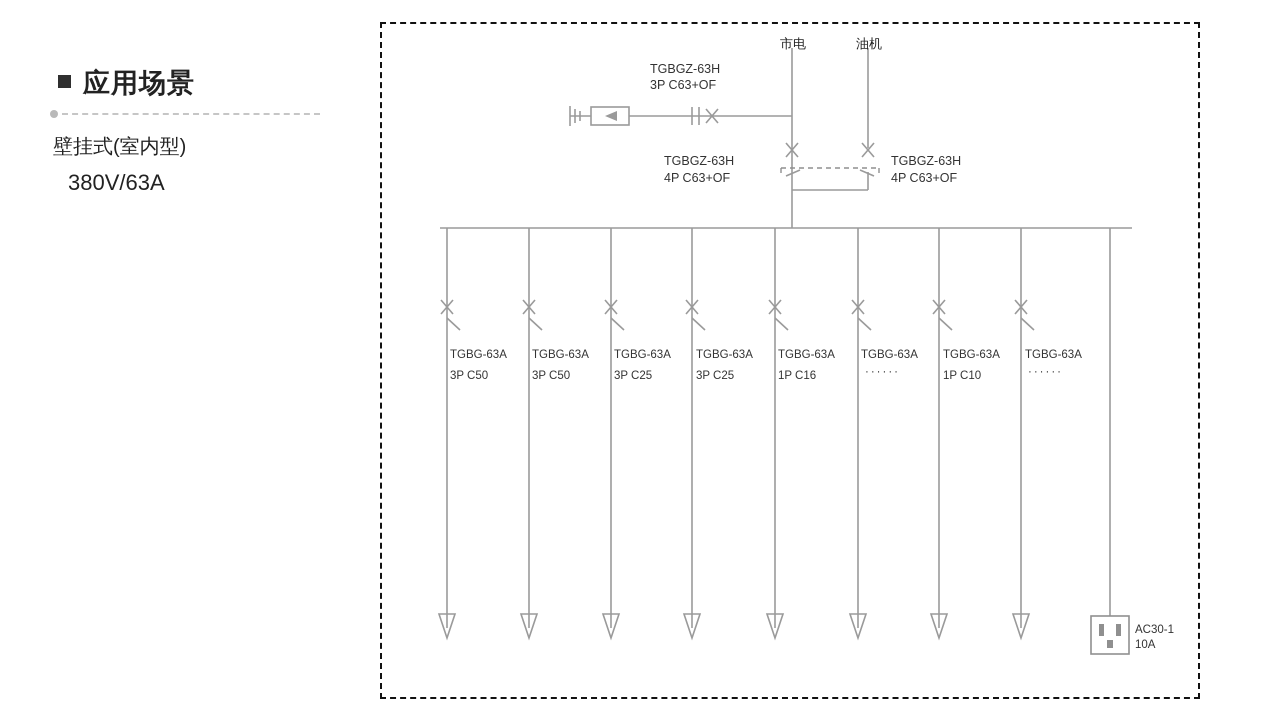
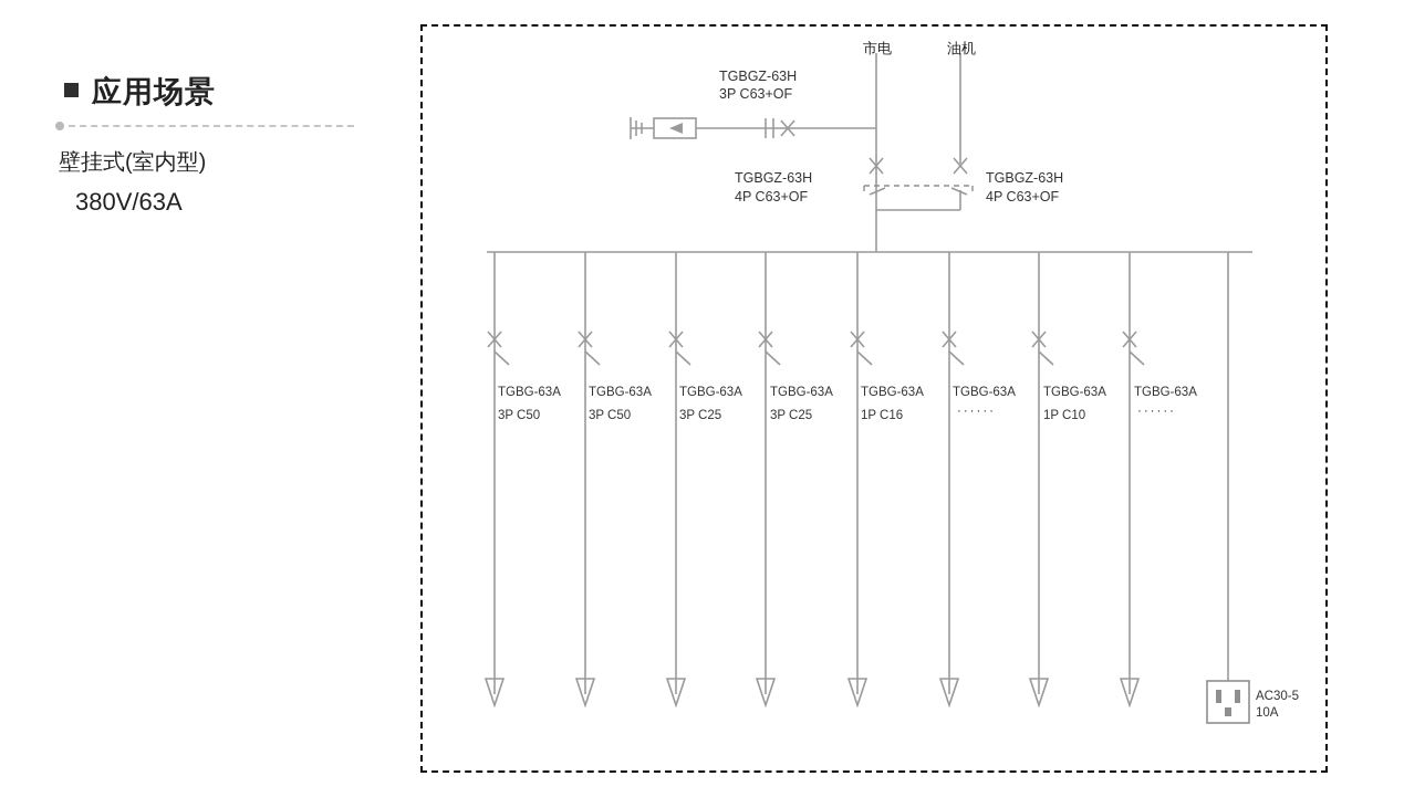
  应用场景
  壁挂式(室内型)
  380V/63A
  市电
  油机
  TGBGZ-63H
  3P C63+OF
  TGBGZ-63H
  4P C63+OF
  TGBGZ-63H
  4P C63+OF
  TGBG-63A
  3P C50
  TGBG-63A
  3P C50
  TGBG-63A
  3P C25
  TGBG-63A
  3P C25
  TGBG-63A
  1P C16
  TGBG-63A
  ······
  TGBG-63A
  1P C10
  TGBG-63A
  ······
- AC30-1
+ AC30-5
  10A
